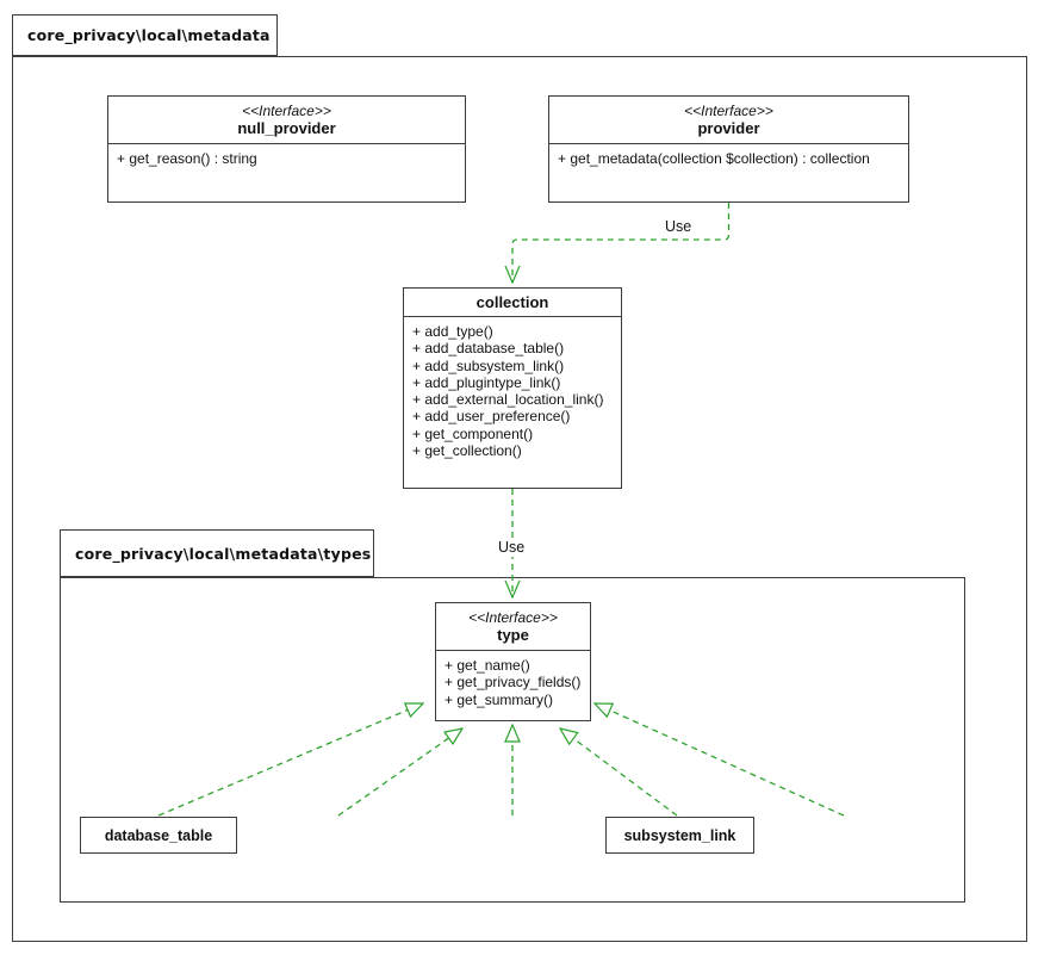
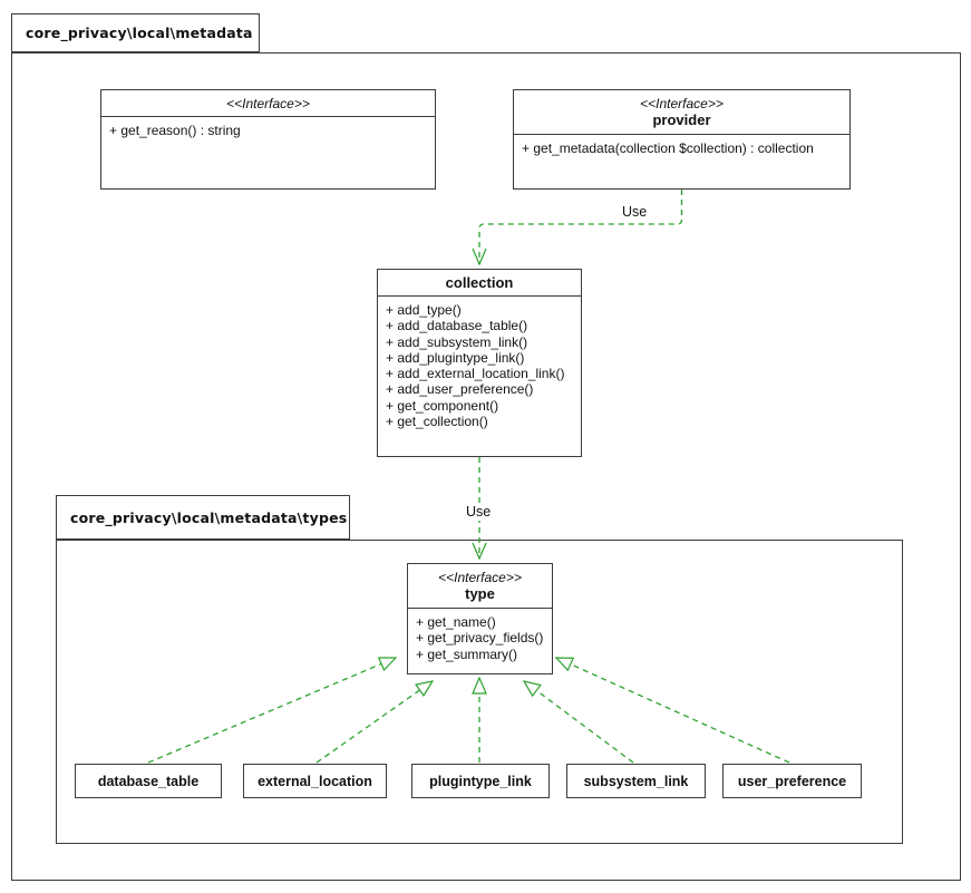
  core_privacy\local\metadata
  core_privacy\local\metadata\types
  <<Interface>>
- null_provider
  + get_reason() : string
  <<Interface>>
  provider
  + get_metadata(collection $collection) : collection
  collection
  + add_type()
  + add_database_table()
  + add_subsystem_link()
  + add_plugintype_link()
  + add_external_location_link()
  + add_user_preference()
  + get_component()
  + get_collection()
  <<Interface>>
  type
  + get_name()
  + get_privacy_fields()
  + get_summary()
  database_table
+ external_location
+ plugintype_link
  subsystem_link
+ user_preference
  Use
  Use
